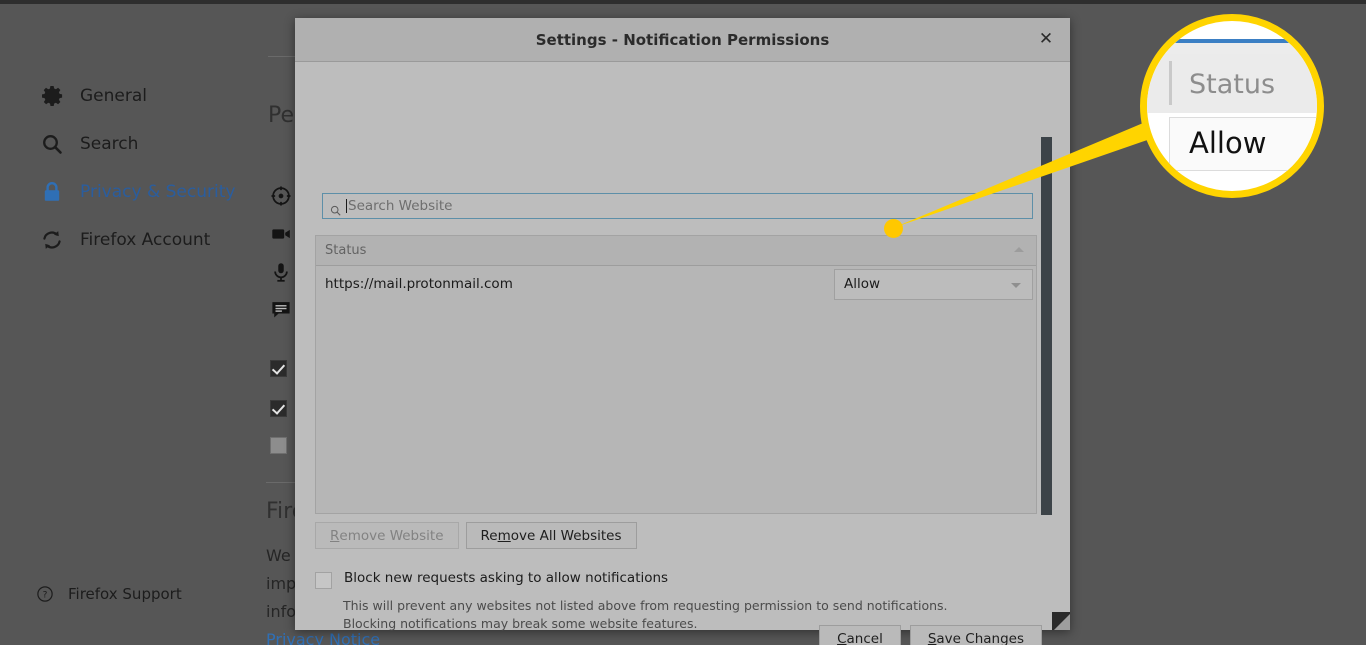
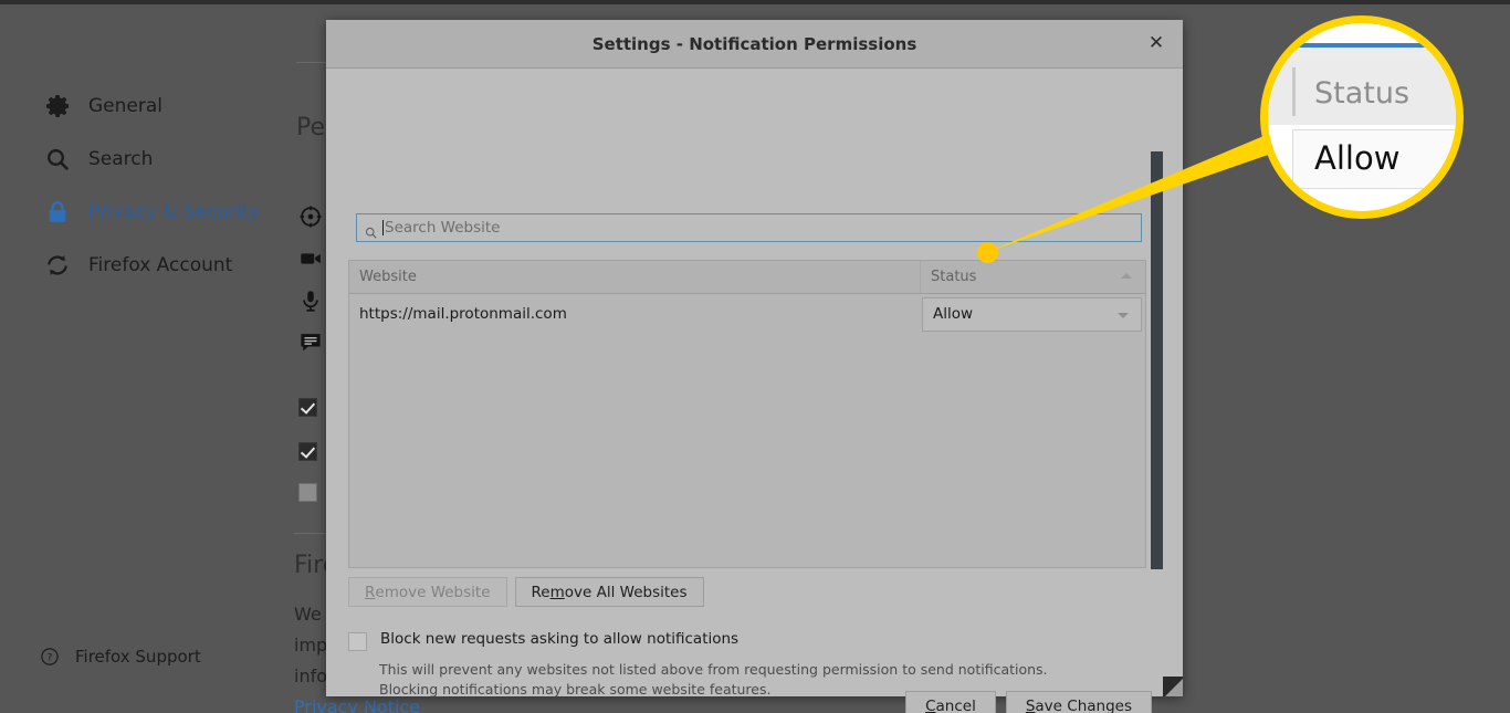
  General
  Search
  Privacy & Security
  Firefox Account
  ?
  Firefox Support
  Pe
  Fir
  We
  imp
  info
  Privacy Notice
  Settings - Notification Permissions
  ✕
  Search Website
+ Website
  Status
  https://mail.protonmail.com
  Allow
  R
  emove Website
  Re
  m
  ove All Websites
  Block new requests asking to allow notifications
  This will prevent any websites not listed above from requesting permission to send notifications.
  Blocking notifications may break some website features.
  C
  ancel
  S
  ave Changes
  Status
  Allow
